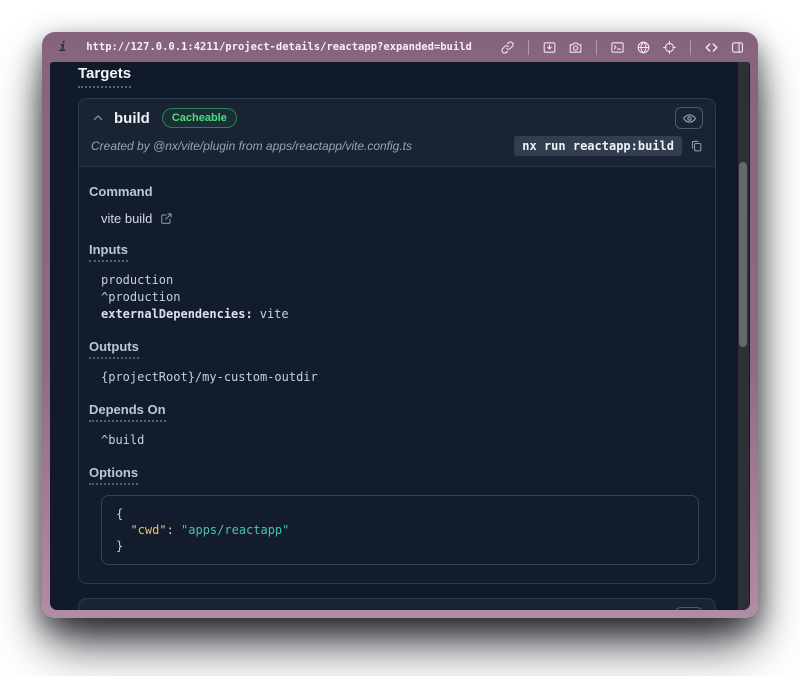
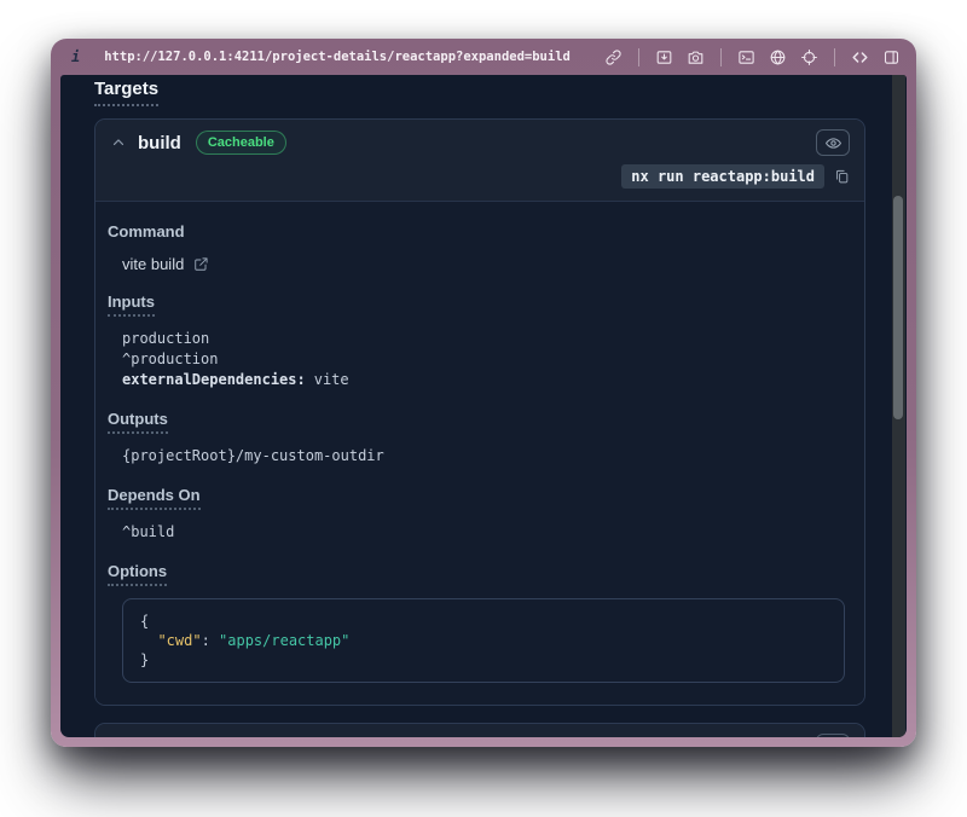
  i
  http://127.0.0.1:4211/project-details/reactapp?expanded=build
  Targets
  build
  Cacheable
- Created by @nx/vite/plugin from apps/reactapp/vite.config.ts
  nx run reactapp:build
  Command
  vite build
  Inputs
  production
  ^production
  externalDependencies: vite
  Outputs
  {projectRoot}/my-custom-outdir
  Depends On
  ^build
  Options
  {
  "cwd": "apps/reactapp"
  }
